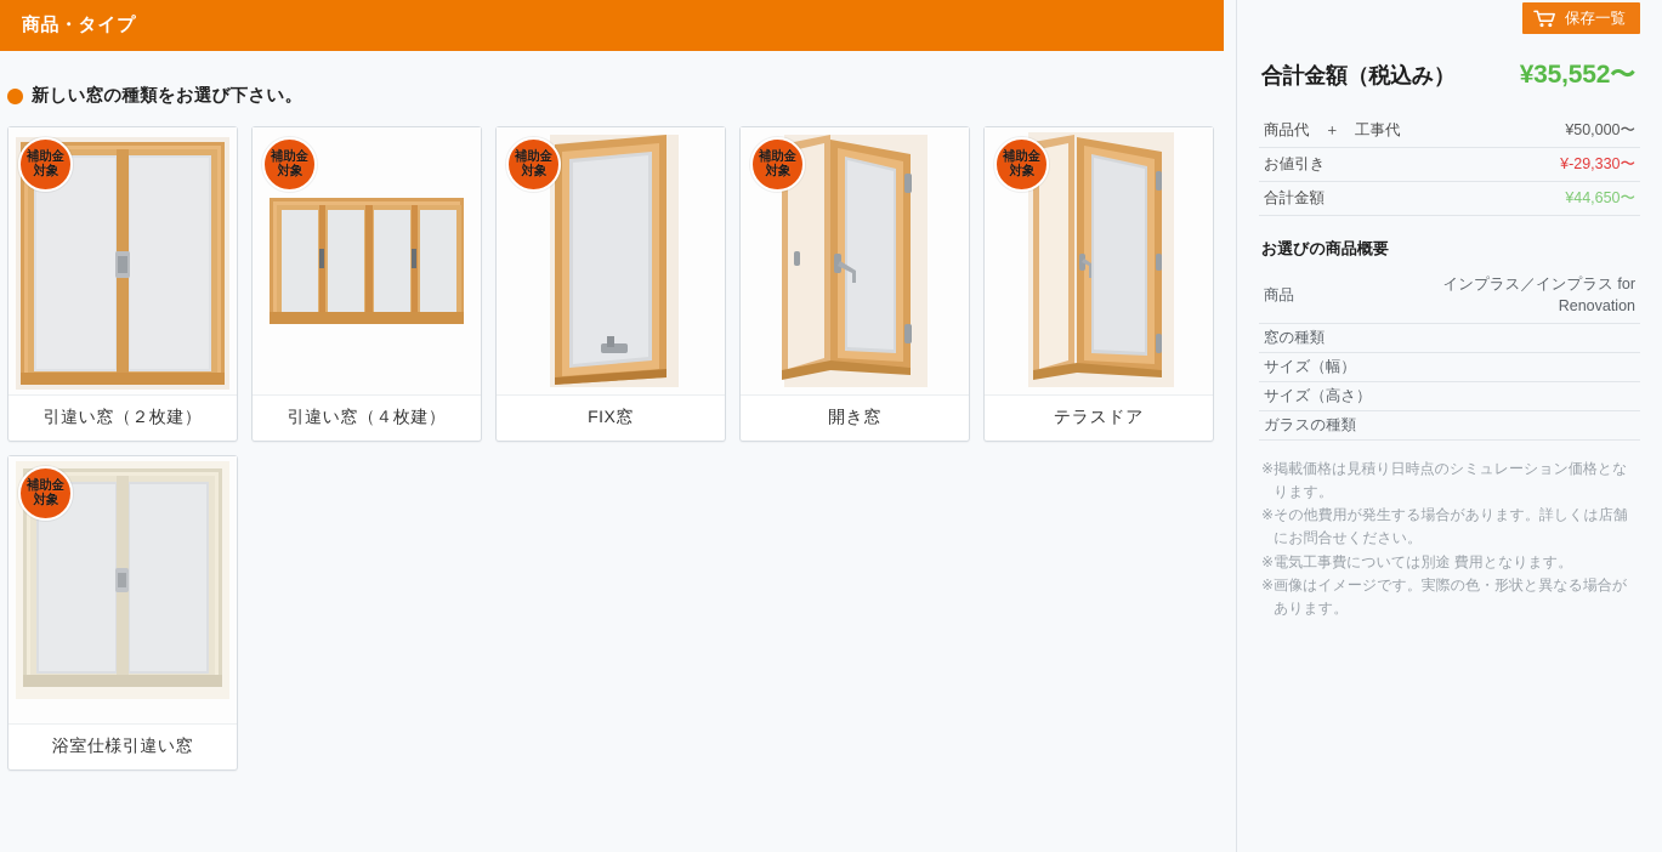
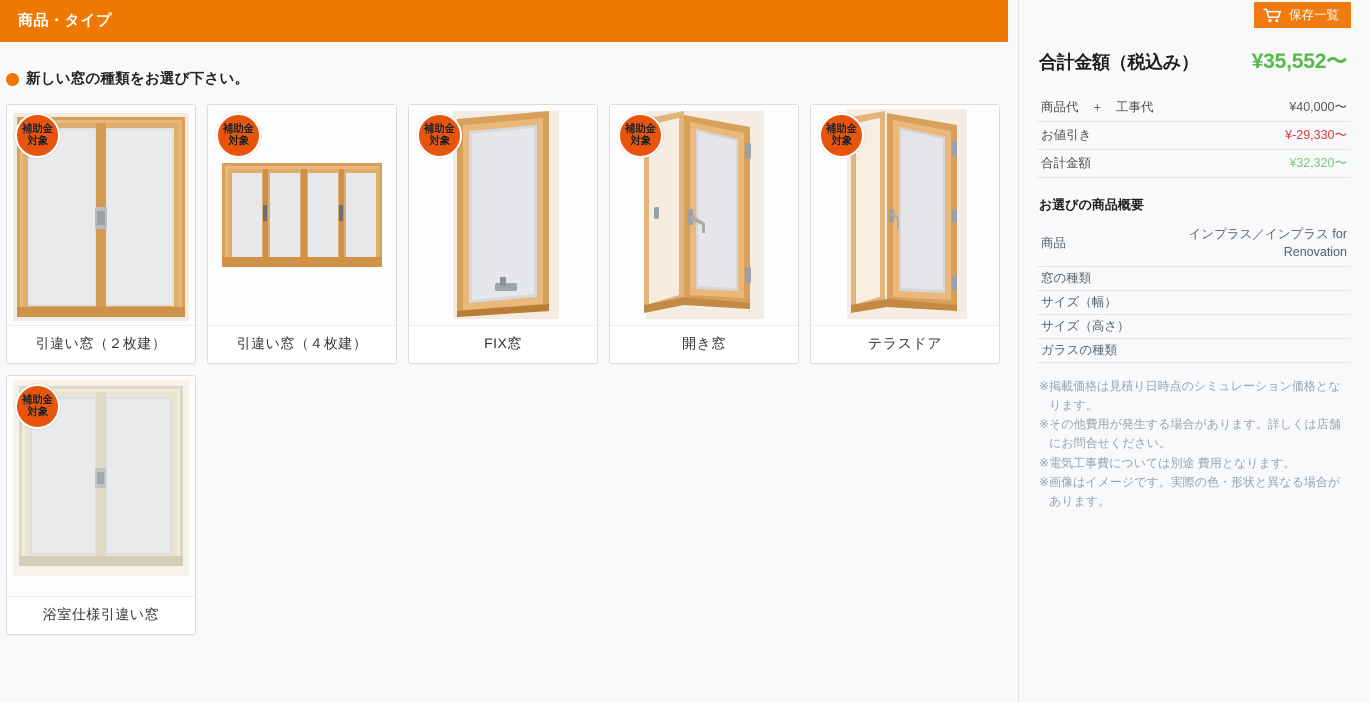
  商品・タイプ
  新しい窓の種類をお選び下さい。
  補助金
  対象
  引違い窓（２枚建）
  補助金
  対象
  引違い窓（４枚建）
  補助金
  対象
  FIX窓
  補助金
  対象
  開き窓
  補助金
  対象
  テラスドア
  補助金
  対象
  浴室仕様引違い窓
  保存一覧
  合計金額（税込み）
  ¥35,552〜
- 商品代 ＋ 工事代	¥50,000〜
+ 商品代 ＋ 工事代	¥40,000〜
  お値引き	¥-29,330〜
- 合計金額	¥44,650〜
+ 合計金額	¥32,320〜
  お選びの商品概要
  商品	インプラス／インプラス for Renovation
  窓の種類
  サイズ（幅）
  サイズ（高さ）
  ガラスの種類
  ※
  掲載価格は見積り日時点のシミュレーション価格となります。
  ※
  その他費用が発生する場合があります。詳しくは店舗にお問合せください。
  ※
  電気工事費については別途 費用となります。
  ※
  画像はイメージです。実際の色・形状と異なる場合があります。
